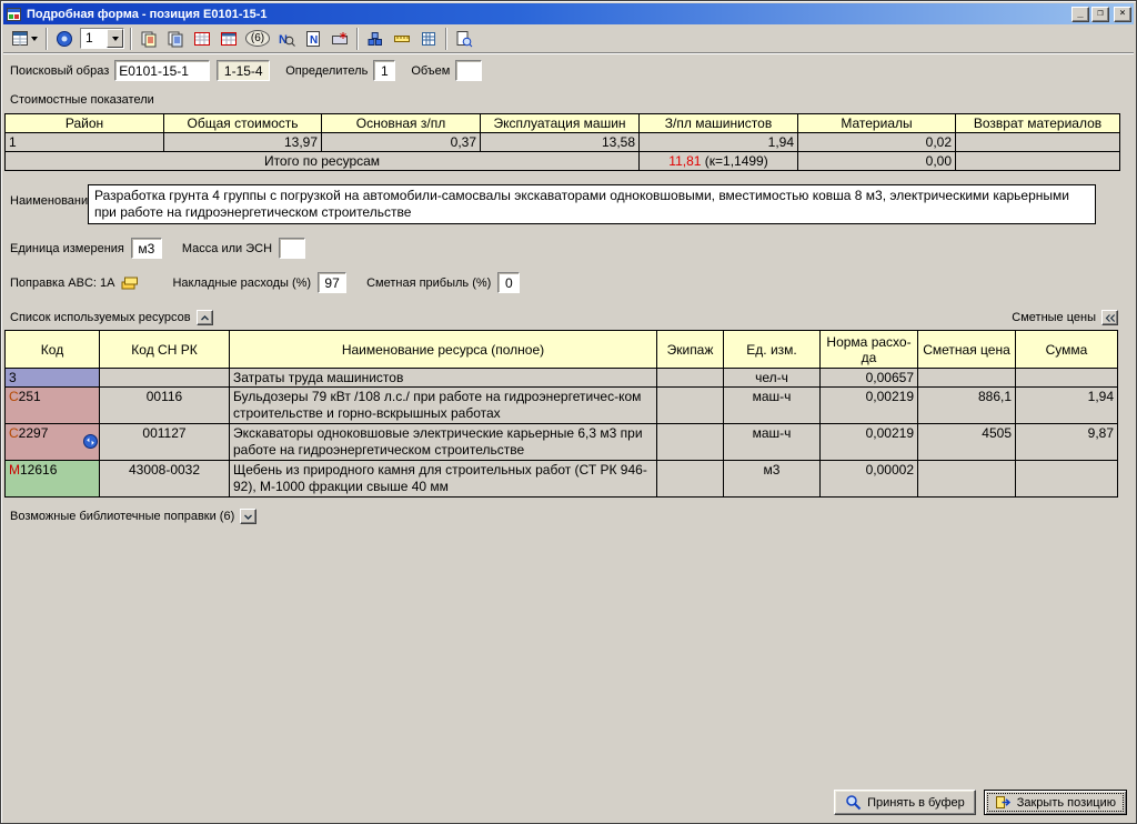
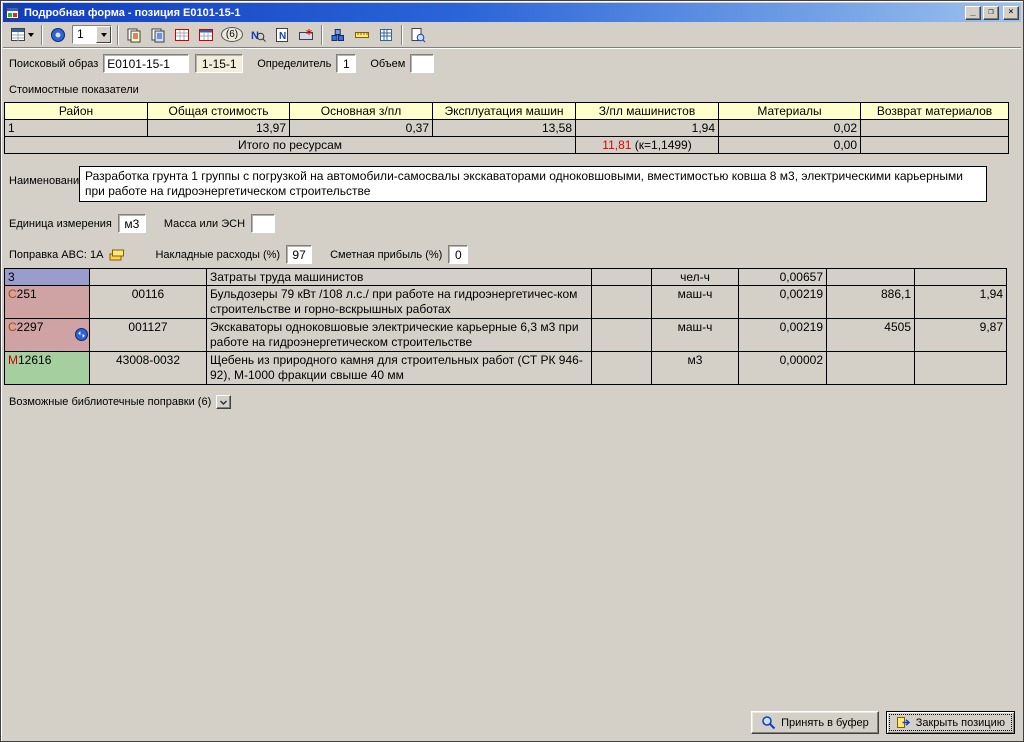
  Подробная форма - позиция E0101-15-1
  _
  ❐
  ×
  1
  (6)
  N
  N
  Поисковый образ
  E0101-15-1
- 1-15-4
+ 1-15-1
  Определитель
  1
  Объем
  Стоимостные показатели
  Район	Общая стоимость	Основная з/пл	Эксплуатация машин	З/пл машинистов	Материалы	Возврат материалов
  1	13,97	0,37	13,58	1,94	0,02
  Итого по ресурсам	11,81 (к=1,1499)	0,00
  Наименовани
- Разработка грунта 4 группы с погрузкой на автомобили-самосвалы экскаваторами одноковшовыми, вместимостью ковша 8 м3, электрическими карьерными при работе на гидроэнергетическом строительстве
+ Разработка грунта 1 группы с погрузкой на автомобили-самосвалы экскаваторами одноковшовыми, вместимостью ковша 8 м3, электрическими карьерными при работе на гидроэнергетическом строительстве
  Единица измерения
  м3
  Масса или ЭСН
  Поправка ABC: 1A
  Накладные расходы (%)
  97
  Сметная прибыль (%)
  0
- Список используемых ресурсов
- Сметные цены
- Код	Код СН РК	Наименование ресурса (полное)	Экипаж	Ед. изм.	Норма расхо-да	Сметная цена	Сумма
  3		Затраты труда машинистов		чел-ч	0,00657
  С251	00116	Бульдозеры 79 кВт /108 л.с./ при работе на гидроэнергетичес-ком строительстве и горно-вскрышных работах		маш-ч	0,00219	886,1	1,94
  С2297	001127	Экскаваторы одноковшовые электрические карьерные 6,3 м3 при работе на гидроэнергетическом строительстве		маш-ч	0,00219	4505	9,87
  М12616	43008-0032	Щебень из природного камня для строительных работ (СТ РК 946-92), М-1000 фракции свыше 40 мм		м3	0,00002
  Возможные библиотечные поправки (6)
  Принять в буфер
  Закрыть позицию
